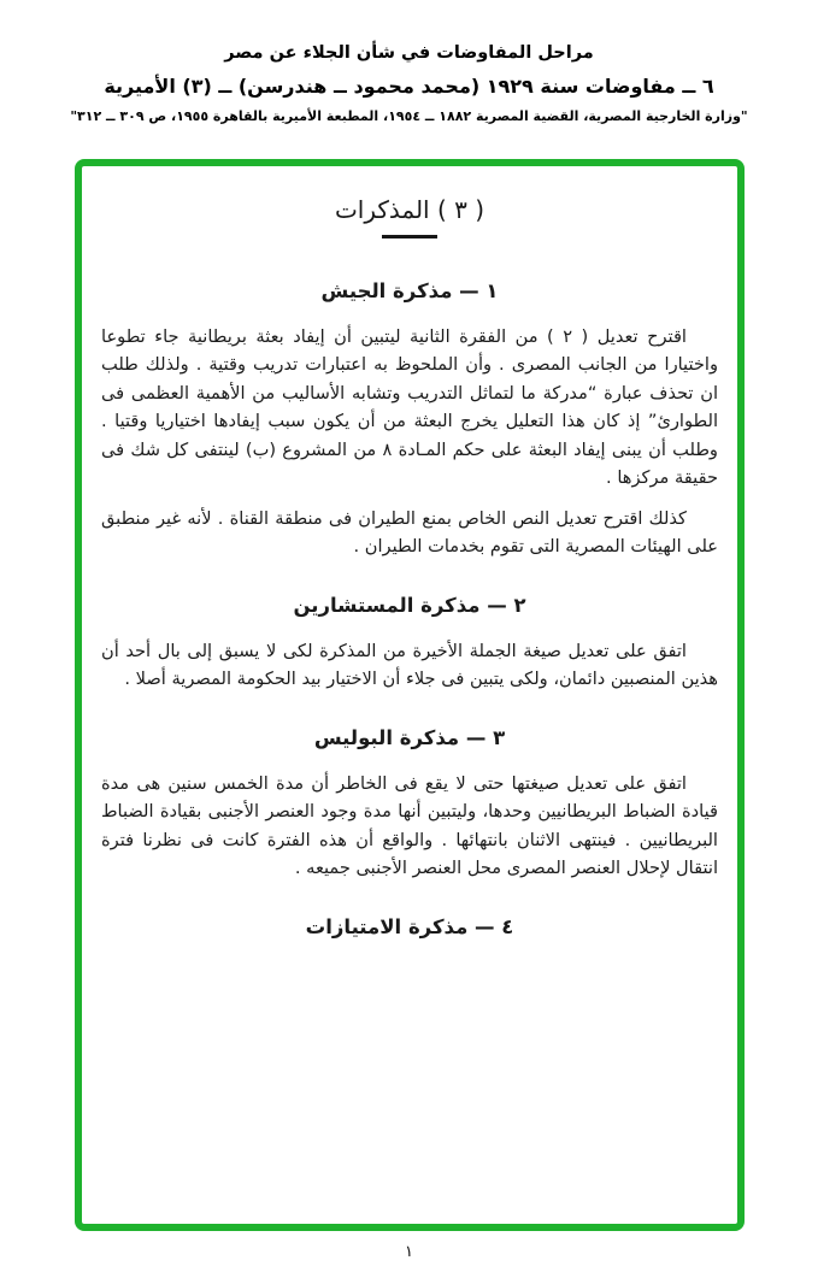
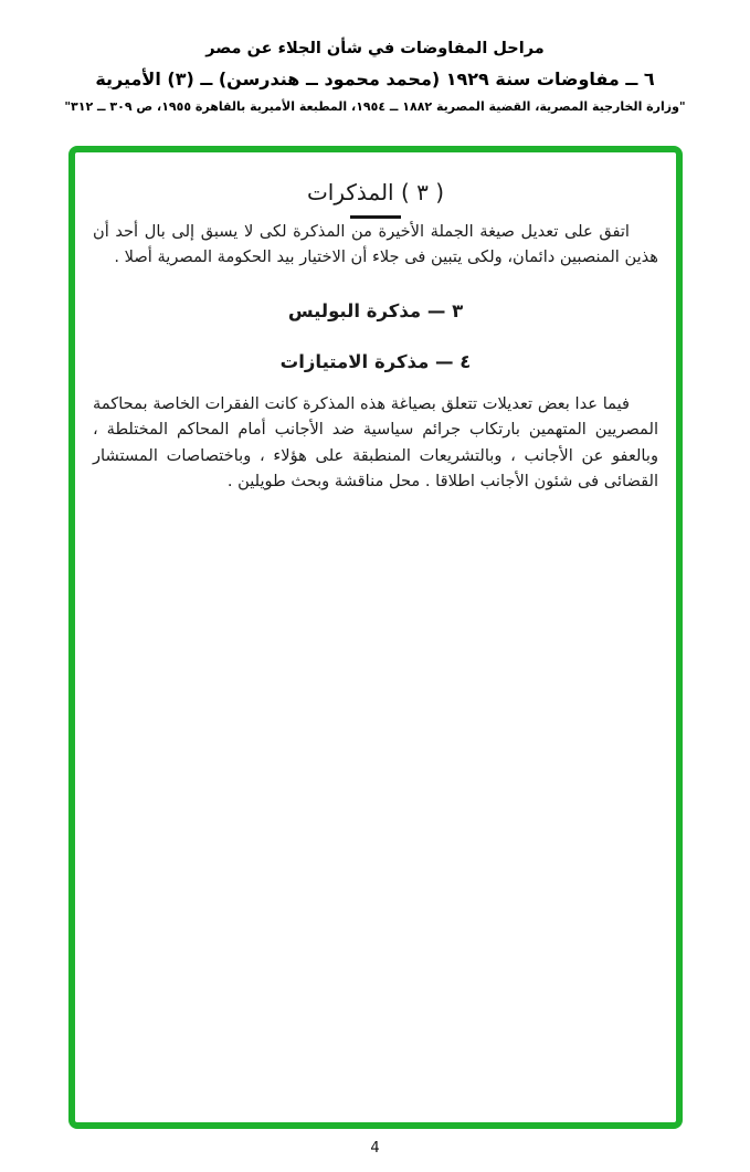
  مراحل المفاوضات في شأن الجلاء عن مصر
  ٦ ــ مفاوضات سنة ١٩٢٩ (محمد محمود ــ هندرسن) ــ (٣) الأميرية
  "وزارة الخارجية المصرية، القضية المصرية ١٨٨٢ ــ ١٩٥٤، المطبعة الأميرية بالقاهرة ١٩٥٥، ص ٣٠٩ ــ ٣١٢"
  ( ٣ ) المذكرات
- ١ — مذكرة الجيش
- اقترح تعديل ( ٢ ) من الفقرة الثانية ليتبين أن إيفاد بعثة بريطانية جاء تطوعا واختيارا من الجانب المصرى . وأن الملحوظ به اعتبارات تدريب وقتية . ولذلك طلب ان تحذف عبارة “مدركة ما لتماثل التدريب وتشابه الأساليب من الأهمية العظمى فى الطوارئ” إذ كان هذا التعليل يخرج البعثة من أن يكون سبب إيفادها اختياريا وقتيا . وطلب أن يبنى إيفاد البعثة على حكم المـادة ٨ من المشروع (ب) لينتفى كل شك فى حقيقة مركزها .
- كذلك اقترح تعديل النص الخاص بمنع الطيران فى منطقة القناة . لأنه غير منطبق على الهيئات المصرية التى تقوم بخدمات الطيران .
- ٢ — مذكرة المستشارين
  اتفق على تعديل صيغة الجملة الأخيرة من المذكرة لكى لا يسبق إلى بال أحد أن هذين المنصبين دائمان، ولكى يتبين فى جلاء أن الاختيار بيد الحكومة المصرية أصلا .
  ٣ — مذكرة البوليس
- اتفق على تعديل صيغتها حتى لا يقع فى الخاطر أن مدة الخمس سنين هى مدة قيادة الضباط البريطانيين وحدها، وليتبين أنها مدة وجود العنصر الأجنبى بقيادة الضباط البريطانيين . فينتهى الاثنان بانتهائها . والواقع أن هذه الفترة كانت فى نظرنا فترة انتقال لإحلال العنصر المصرى محل العنصر الأجنبى جميعه .
  ٤ — مذكرة الامتيازات
+ فيما عدا بعض تعديلات تتعلق بصياغة هذه المذكرة كانت الفقرات الخاصة بمحاكمة المصريين المتهمين بارتكاب جرائم سياسية ضد الأجانب أمام المحاكم المختلطة ، وبالعفو عن الأجانب ، وبالتشريعات المنطبقة على هؤلاء ، وباختصاصات المستشار القضائى فى شئون الأجانب اطلاقا . محل مناقشة وبحث طويلين .
- ١
+ 4
